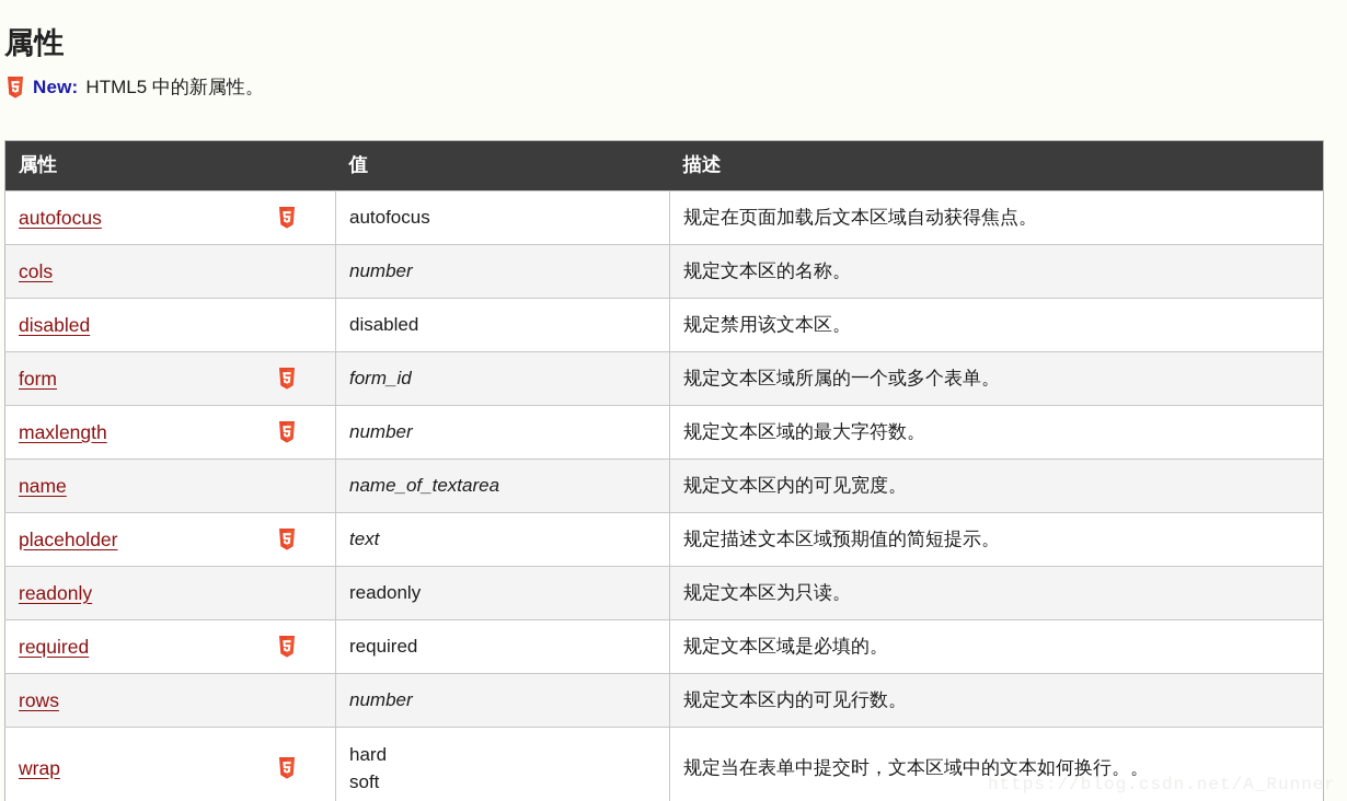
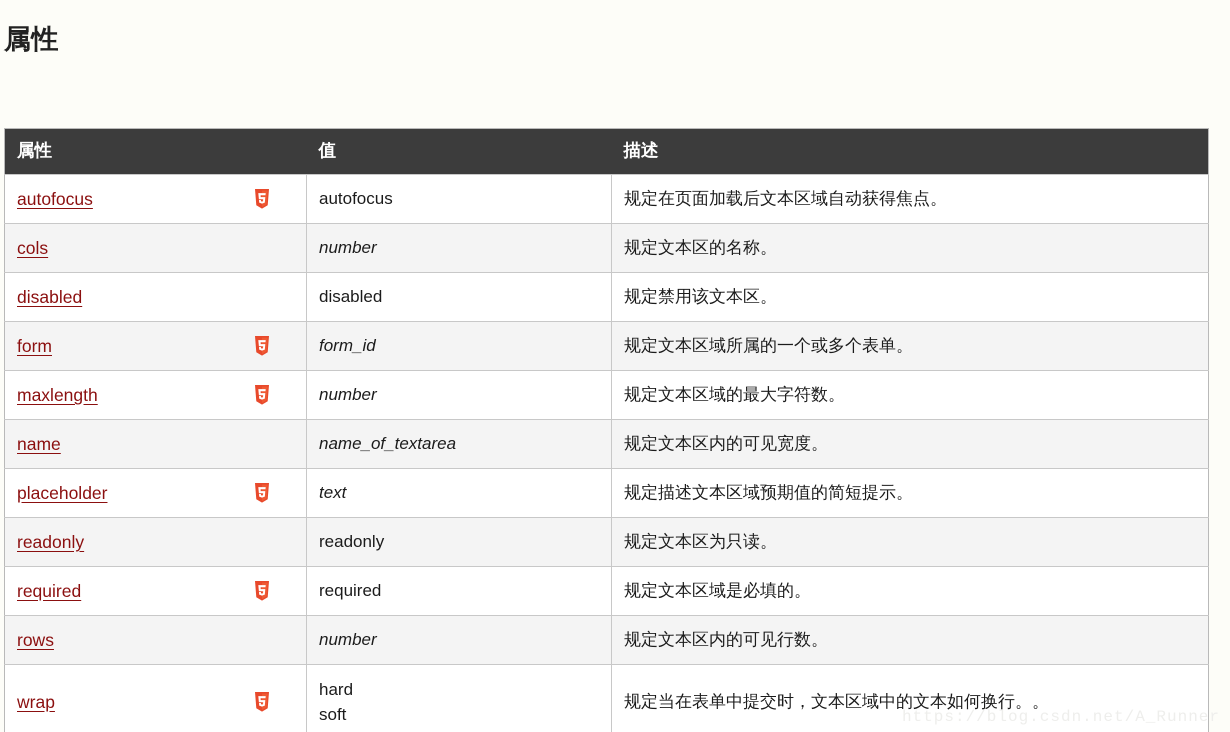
  属性
- New:
- HTML5 中的新属性。
  属性	值	描述
  autofocus	autofocus	规定在页面加载后文本区域自动获得焦点。
  cols	number	规定文本区的名称。
  disabled	disabled	规定禁用该文本区。
  form	form_id	规定文本区域所属的一个或多个表单。
  maxlength	number	规定文本区域的最大字符数。
  name	name_of_textarea	规定文本区内的可见宽度。
  placeholder	text	规定描述文本区域预期值的简短提示。
  readonly	readonly	规定文本区为只读。
  required	required	规定文本区域是必填的。
  rows	number	规定文本区内的可见行数。
  wrap	hardsoft	规定当在表单中提交时，文本区域中的文本如何换行。。
  https://blog.csdn.net/A_Runner
